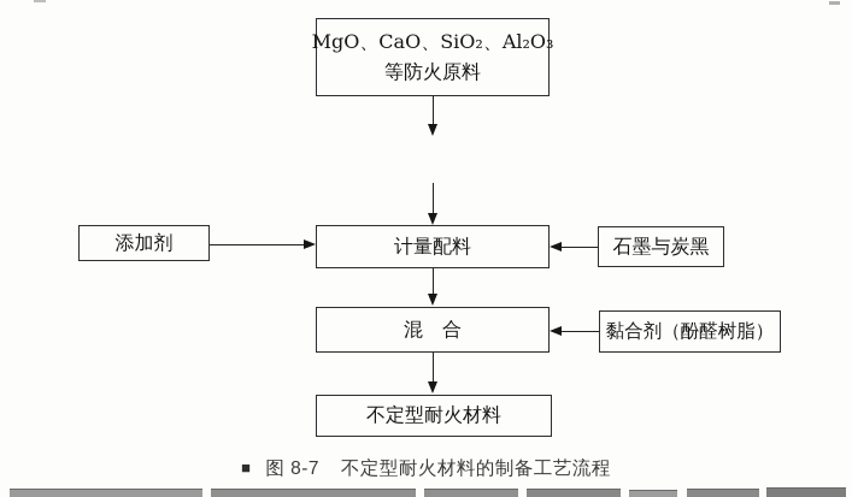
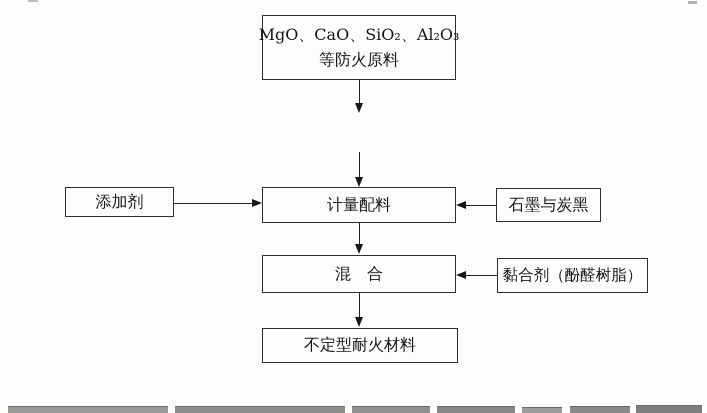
  MgO、CaO、SiO₂、Al₂O₃
  等防火原料
  添加剂
  计量配料
  石墨与炭黑
  混 合
  黏合剂（酚醛树脂）
  不定型耐火材料
- ■ 图 8-7 不定型耐火材料的制备工艺流程
